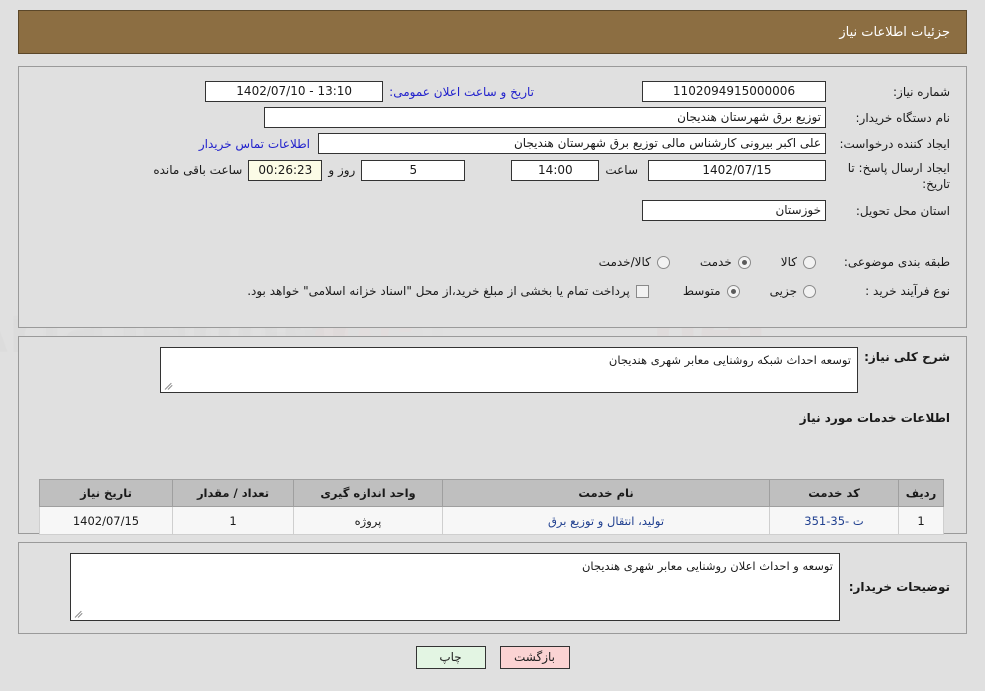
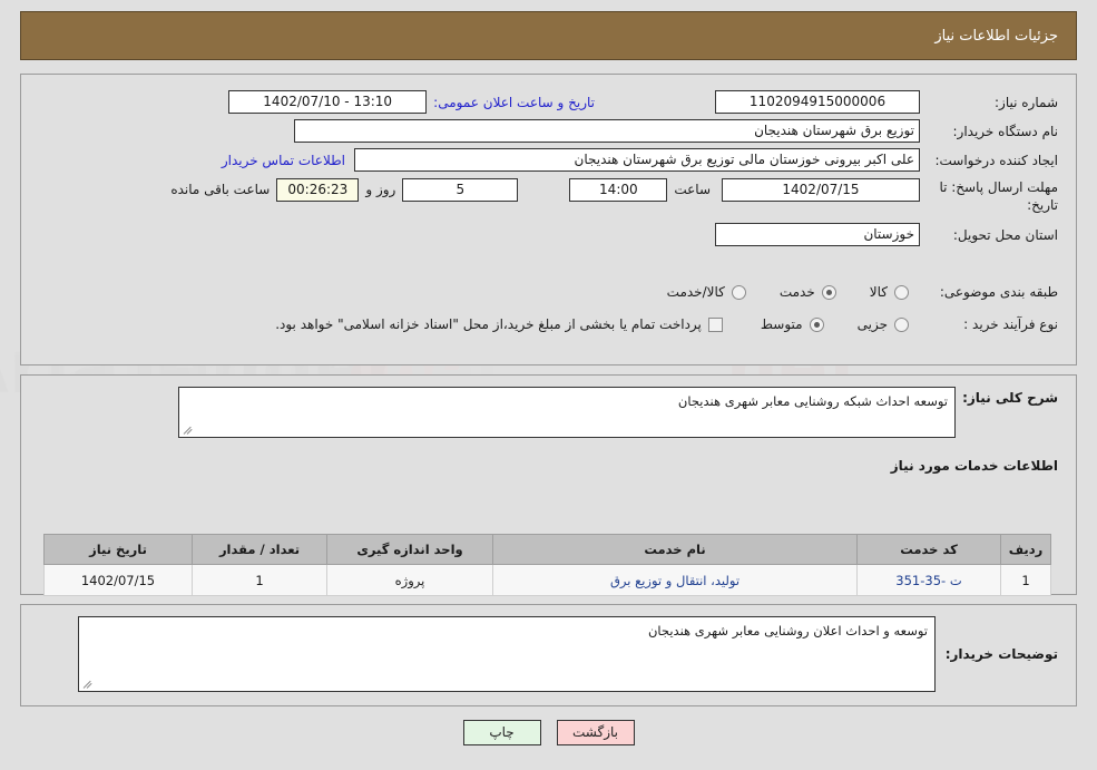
  riaTender
  .net
  riaTender.net
  جزئیات اطلاعات نیاز
  شماره نیاز:
  1102094915000006
  تاریخ و ساعت اعلان عمومی:
  13:10 - 1402/07/10
  نام دستگاه خریدار:
  توزیع برق شهرستان هندیجان
  ایجاد کننده درخواست:
- علی اکبر بیرونی کارشناس مالی توزیع برق شهرستان هندیجان
+ علی اکبر بیرونی خوزستان مالی توزیع برق شهرستان هندیجان
  اطلاعات تماس خریدار
- ایجاد ارسال پاسخ: تا تاریخ:
+ مهلت ارسال پاسخ: تا تاریخ:
  1402/07/15
  ساعت
  14:00
  5
  روز و
  00:26:23
  ساعت باقی مانده
  استان محل تحویل:
  خوزستان
  طبقه بندی موضوعی:
  کالا
  خدمت
  کالا/خدمت
  نوع فرآیند خرید :
  جزیی
  متوسط
  پرداخت تمام یا بخشی از مبلغ خرید،از محل "اسناد خزانه اسلامی" خواهد بود.
  شرح کلی نیاز:
  توسعه احداث شبکه روشنایی معابر شهری هندیجان
  اطلاعات خدمات مورد نیاز
  ردیف	کد خدمت	نام خدمت	واحد اندازه گیری	تعداد / مقدار	تاریخ نیاز
  1	ت -35-351	تولید، انتقال و توزیع برق	پروژه	1	1402/07/15
  توضیحات خریدار:
  توسعه و احداث اعلان روشنایی معابر شهری هندیجان
  بازگشت
  چاپ
